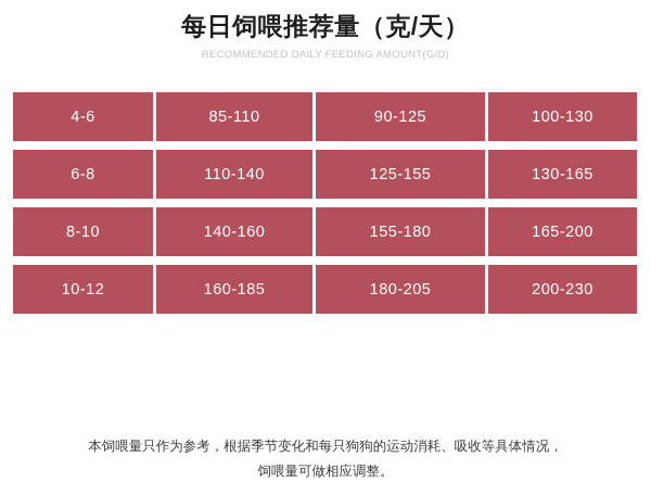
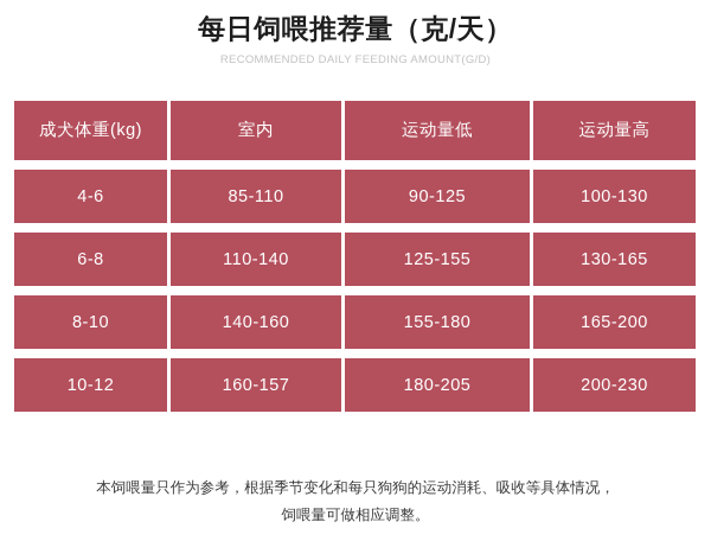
  每日饲喂推荐量（克/天）
  RECOMMENDED DAILY FEEDING AMOUNT(G/D)
+ 成犬体重(kg)
+ 室内
+ 运动量低
+ 运动量高
  4-6
  85-110
  90-125
  100-130
  6-8
  110-140
  125-155
  130-165
  8-10
  140-160
  155-180
  165-200
  10-12
- 160-185
+ 160-157
  180-205
  200-230
  本饲喂量只作为参考，根据季节变化和每只狗狗的运动消耗、吸收等具体情况，
  饲喂量可做相应调整。
